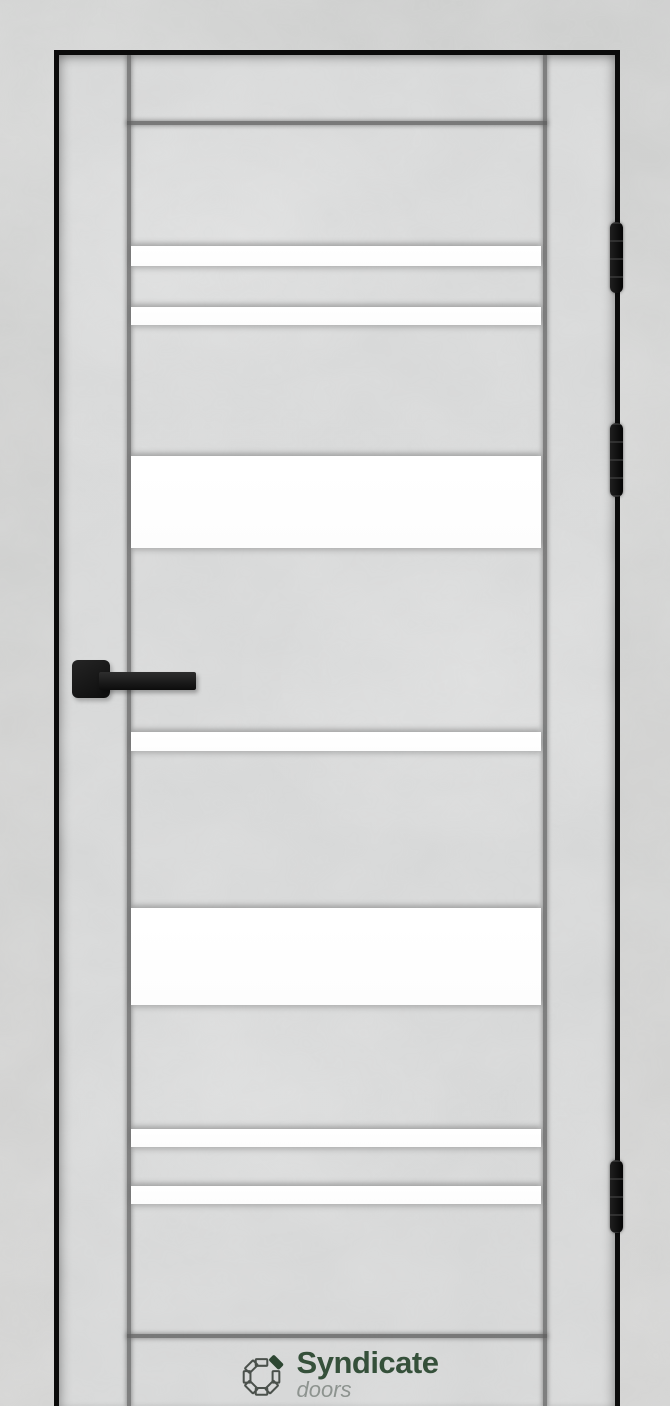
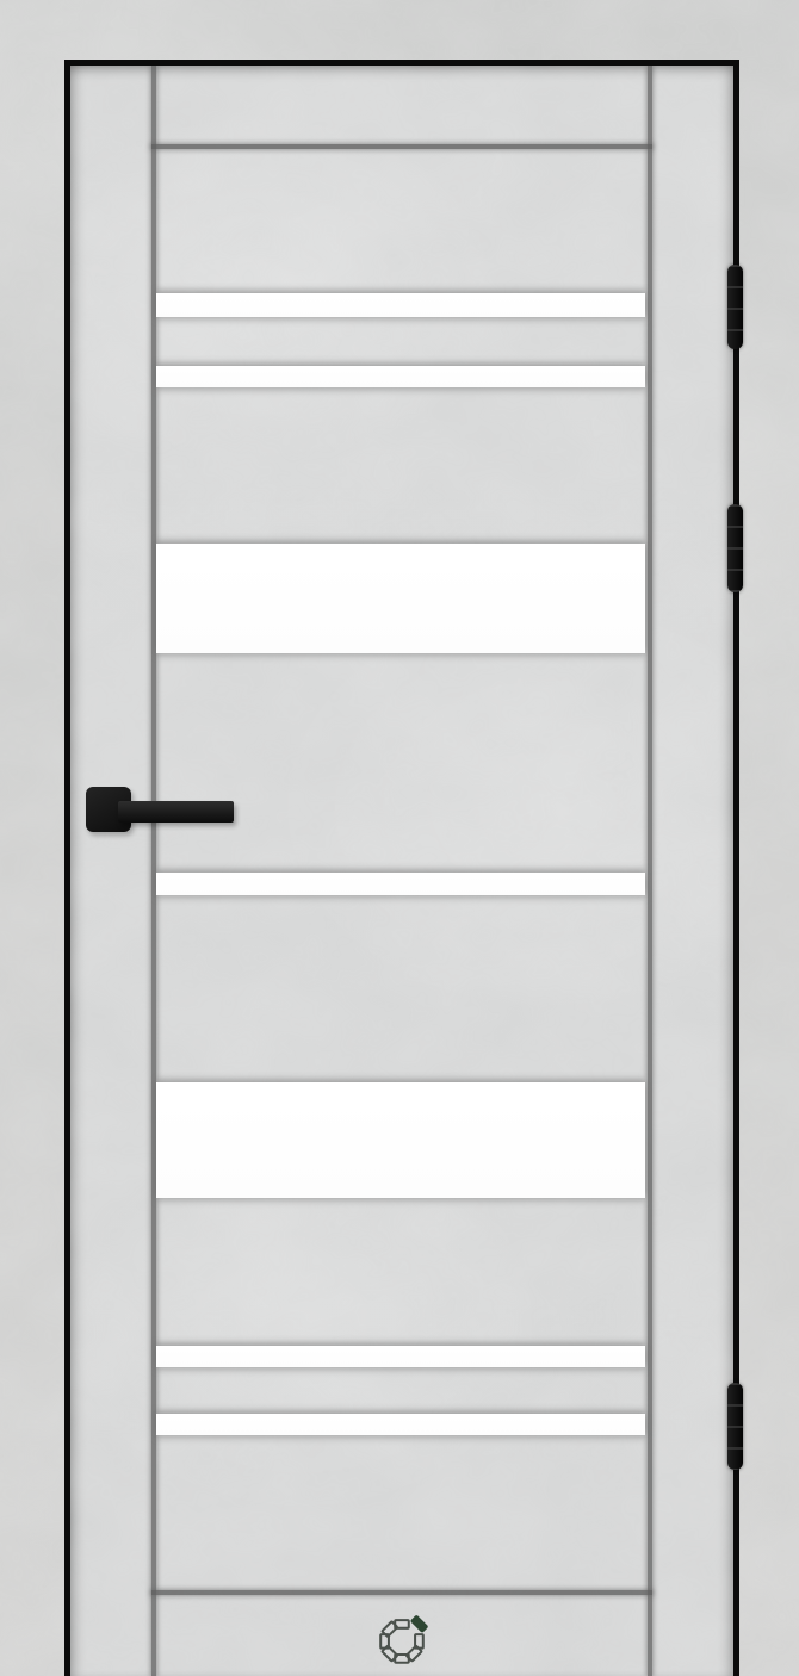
- Syndicate
- doors
